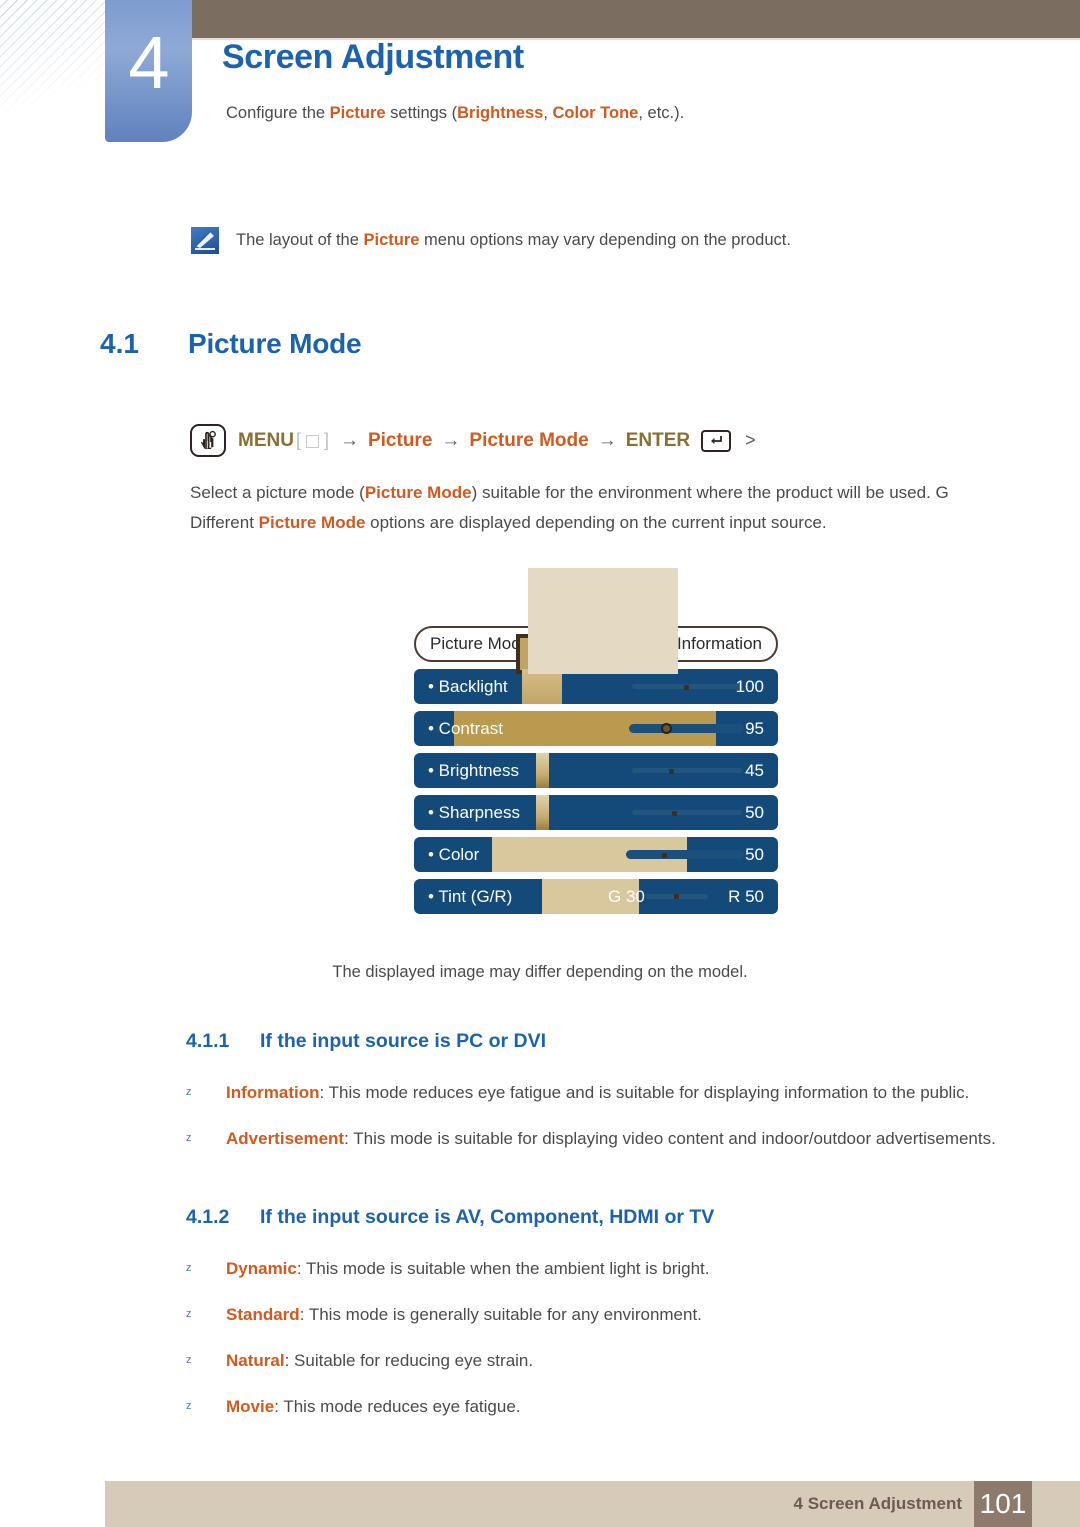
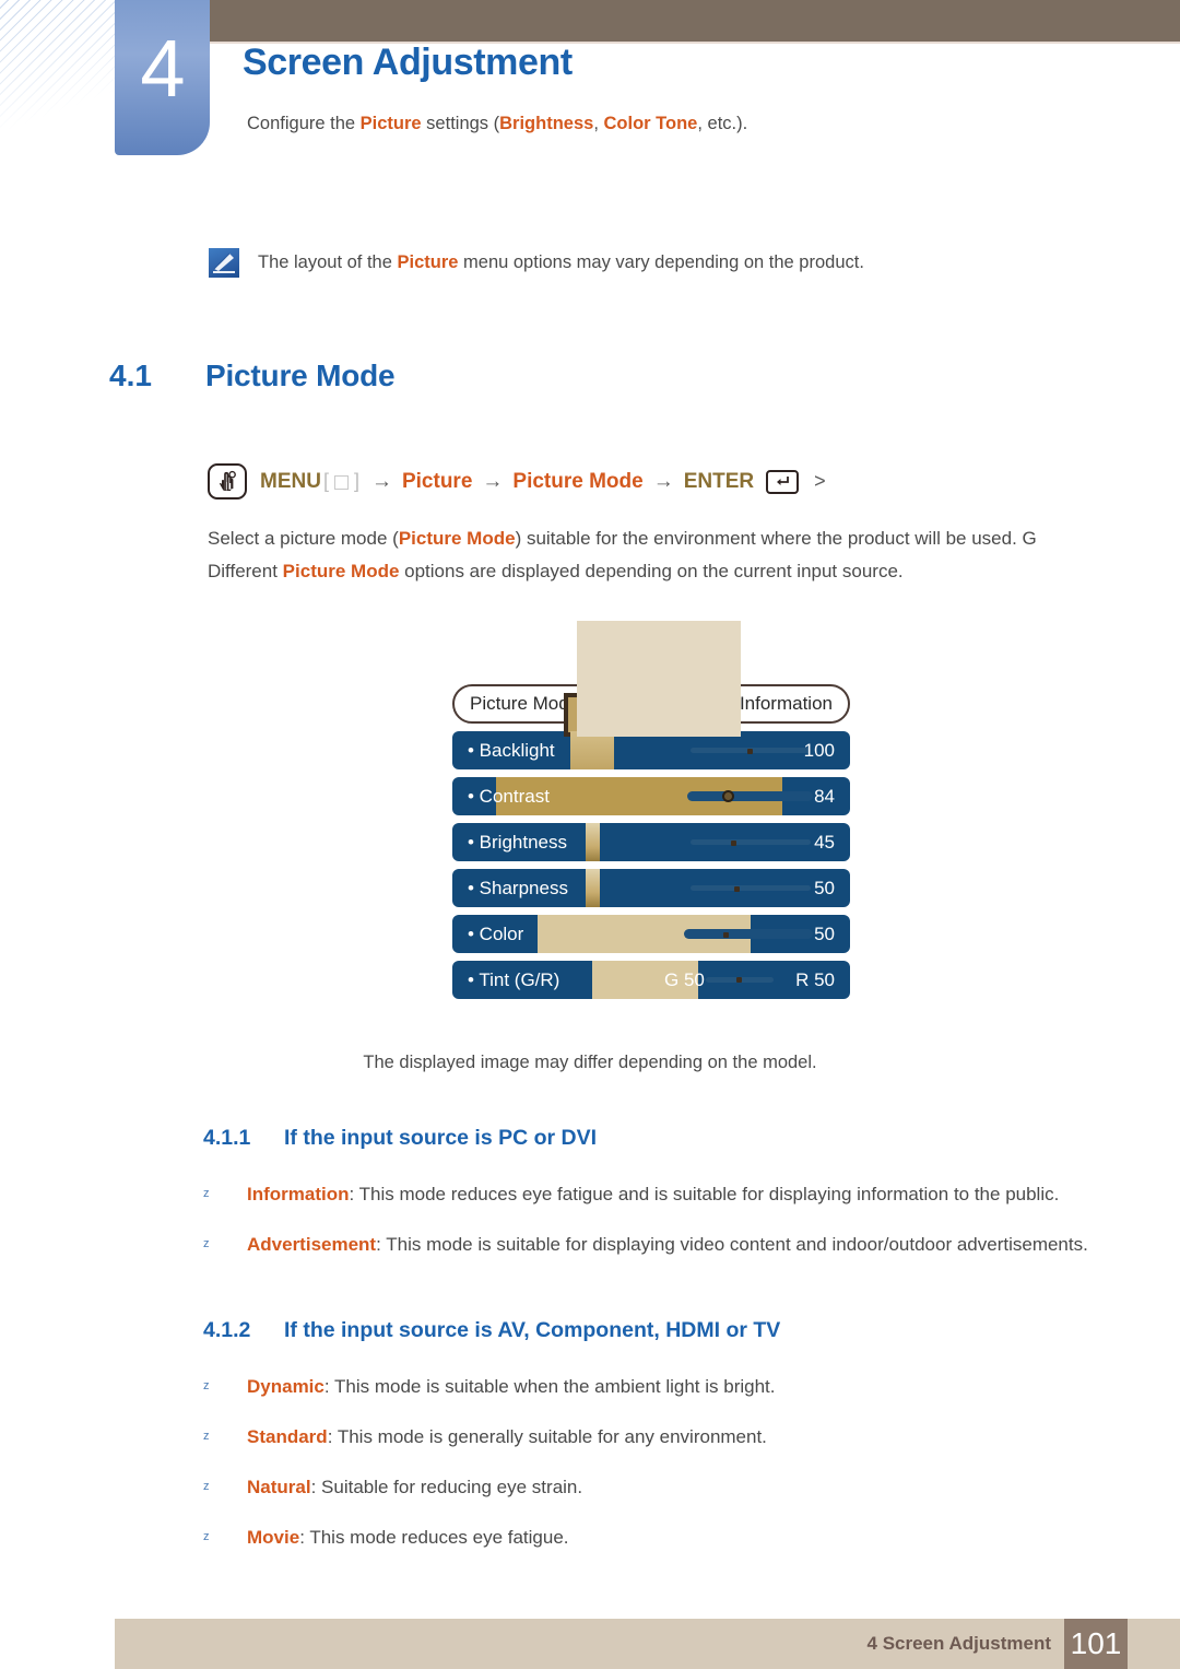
  4
  Screen Adjustment
  Configure the Picture settings (Brightness, Color Tone, etc.).
  The layout of the Picture menu options may vary depending on the product.
  4.1
  Picture Mode
  MENU
  [
  ]
  →
  Picture
  →
  Picture Mode
  →
  ENTER
  >
  Select a picture mode (Picture Mode) suitable for the environment where the product will be used. G
  Different Picture Mode options are displayed depending on the current input source.
  Picture Mo
  Information
  • Backlight
  100
  • Contrast
- 95
+ 84
  • Brightness
  45
  • Sharpness
  50
  • Color
  50
  • Tint (G/R)
- G 30
+ G 50
  R 50
  The displayed image may differ depending on the model.
  4.1.1
  If the input source is PC or DVI
  z
  Information: This mode reduces eye fatigue and is suitable for displaying information to the public.
  z
  Advertisement: This mode is suitable for displaying video content and indoor/outdoor advertisements.
  4.1.2
  If the input source is AV, Component, HDMI or TV
  z
  Dynamic: This mode is suitable when the ambient light is bright.
  z
  Standard: This mode is generally suitable for any environment.
  z
  Natural: Suitable for reducing eye strain.
  z
  Movie: This mode reduces eye fatigue.
  4 Screen Adjustment
  101
